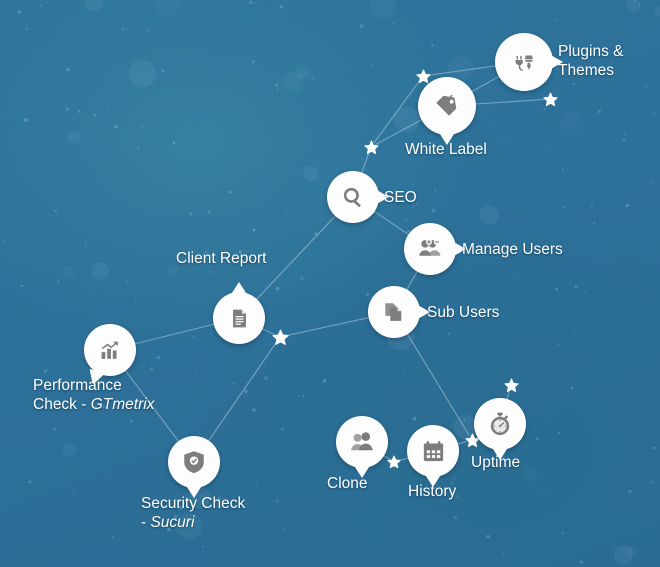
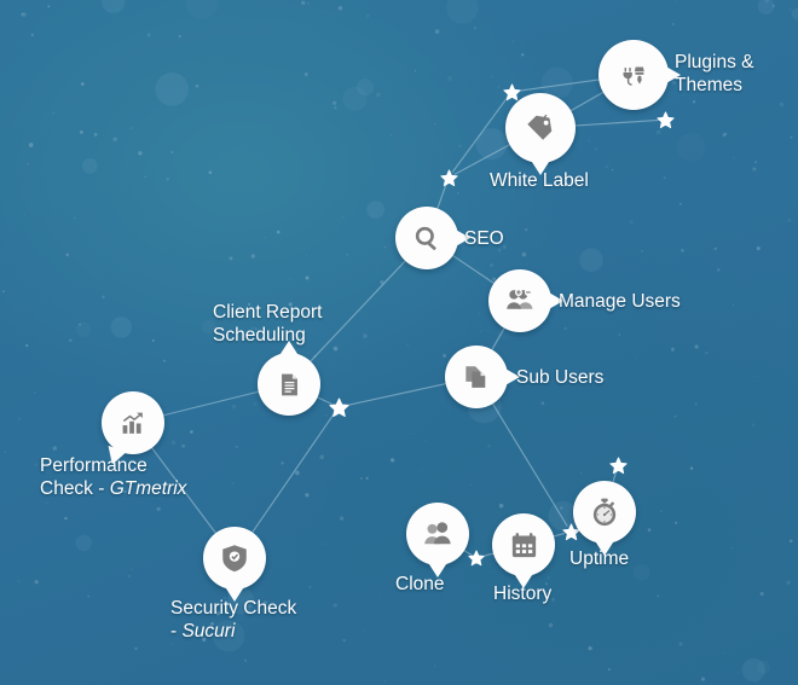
  Plugins &
  Themes
  White Label
  SEO
  Manage Users
  Sub Users
  Client Report
+ Scheduling
  Performance
  Check - GTmetrix
  Security Check
  - Sucuri
  Clone
  History
  Uptime
